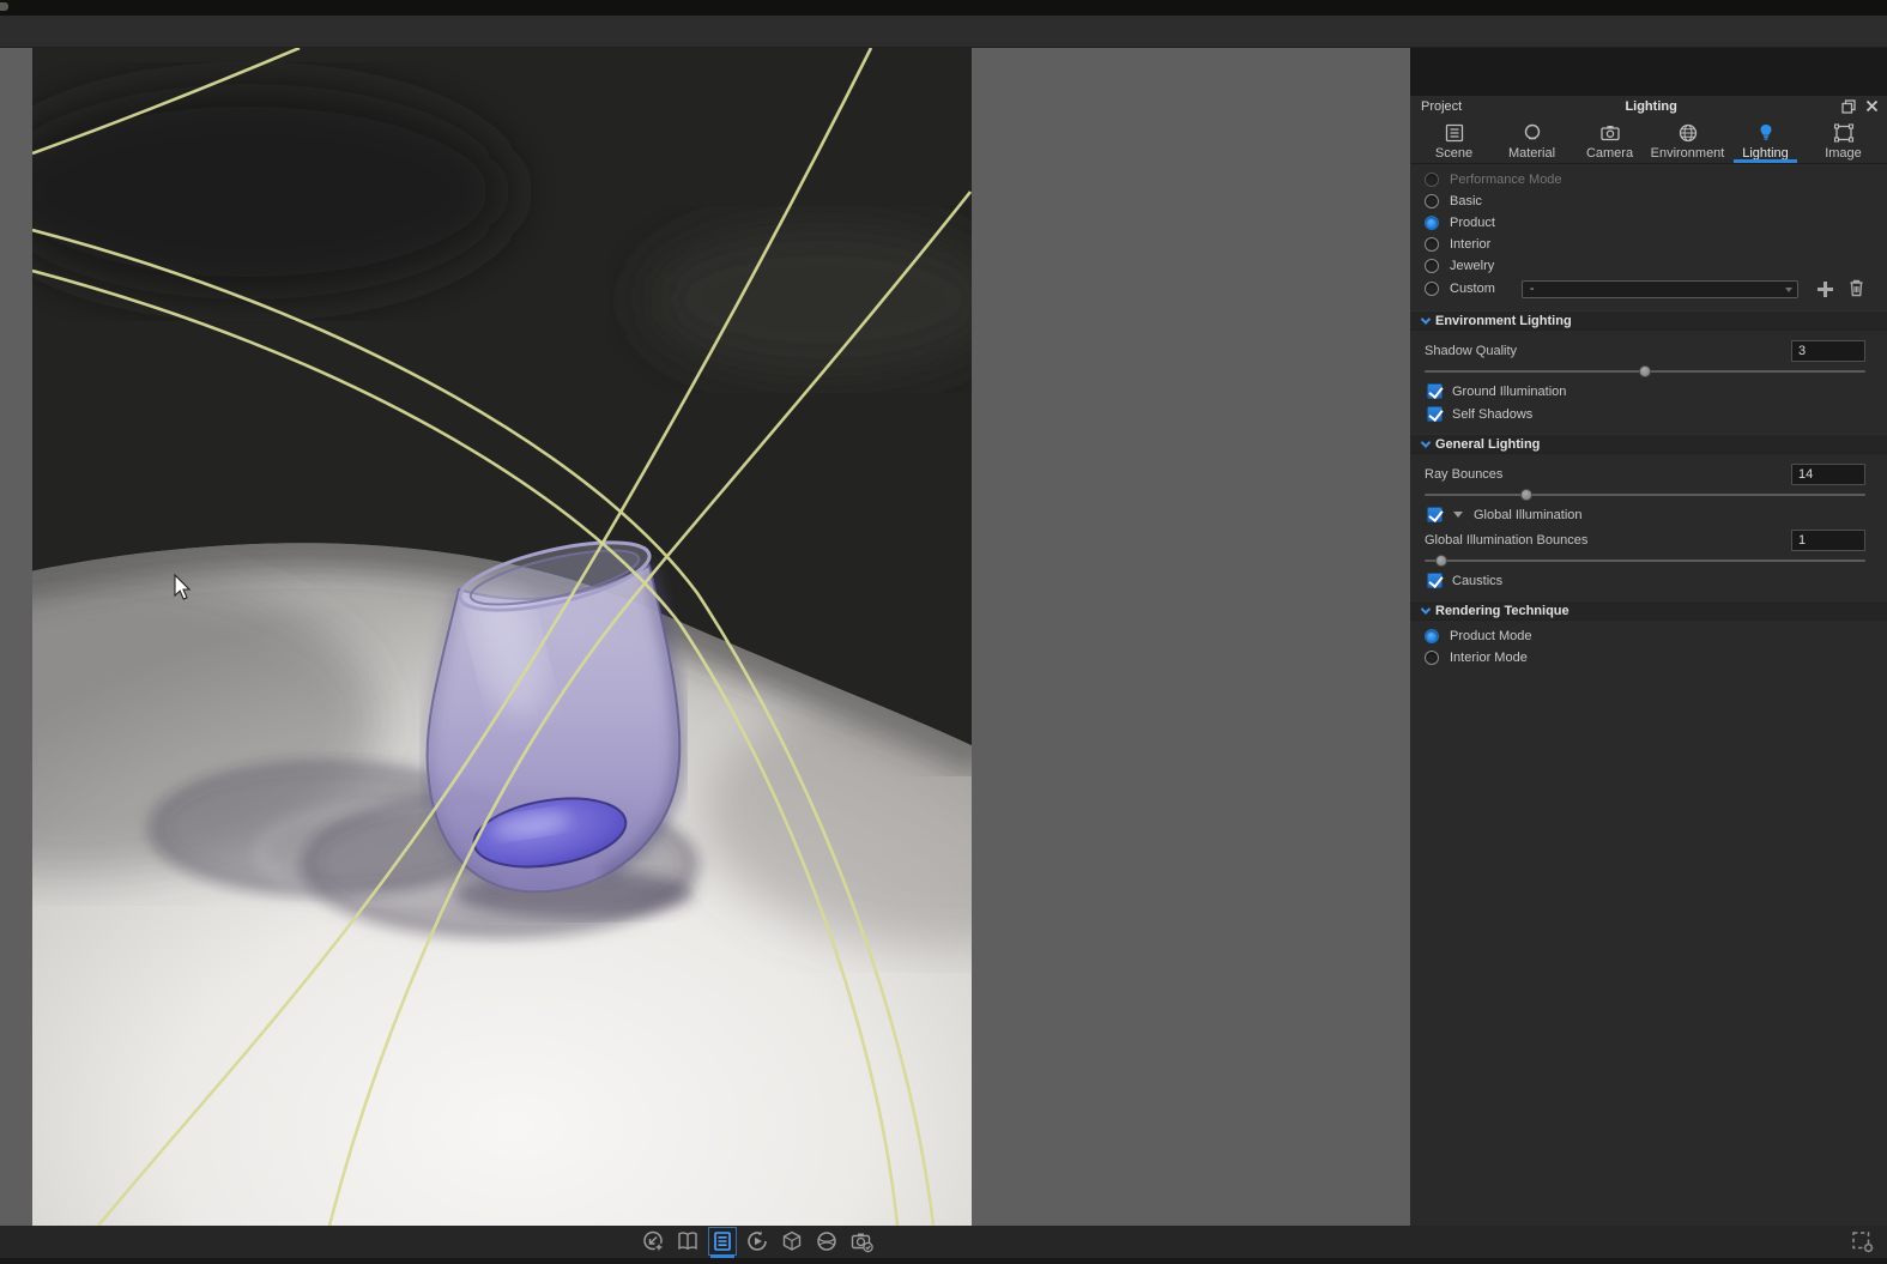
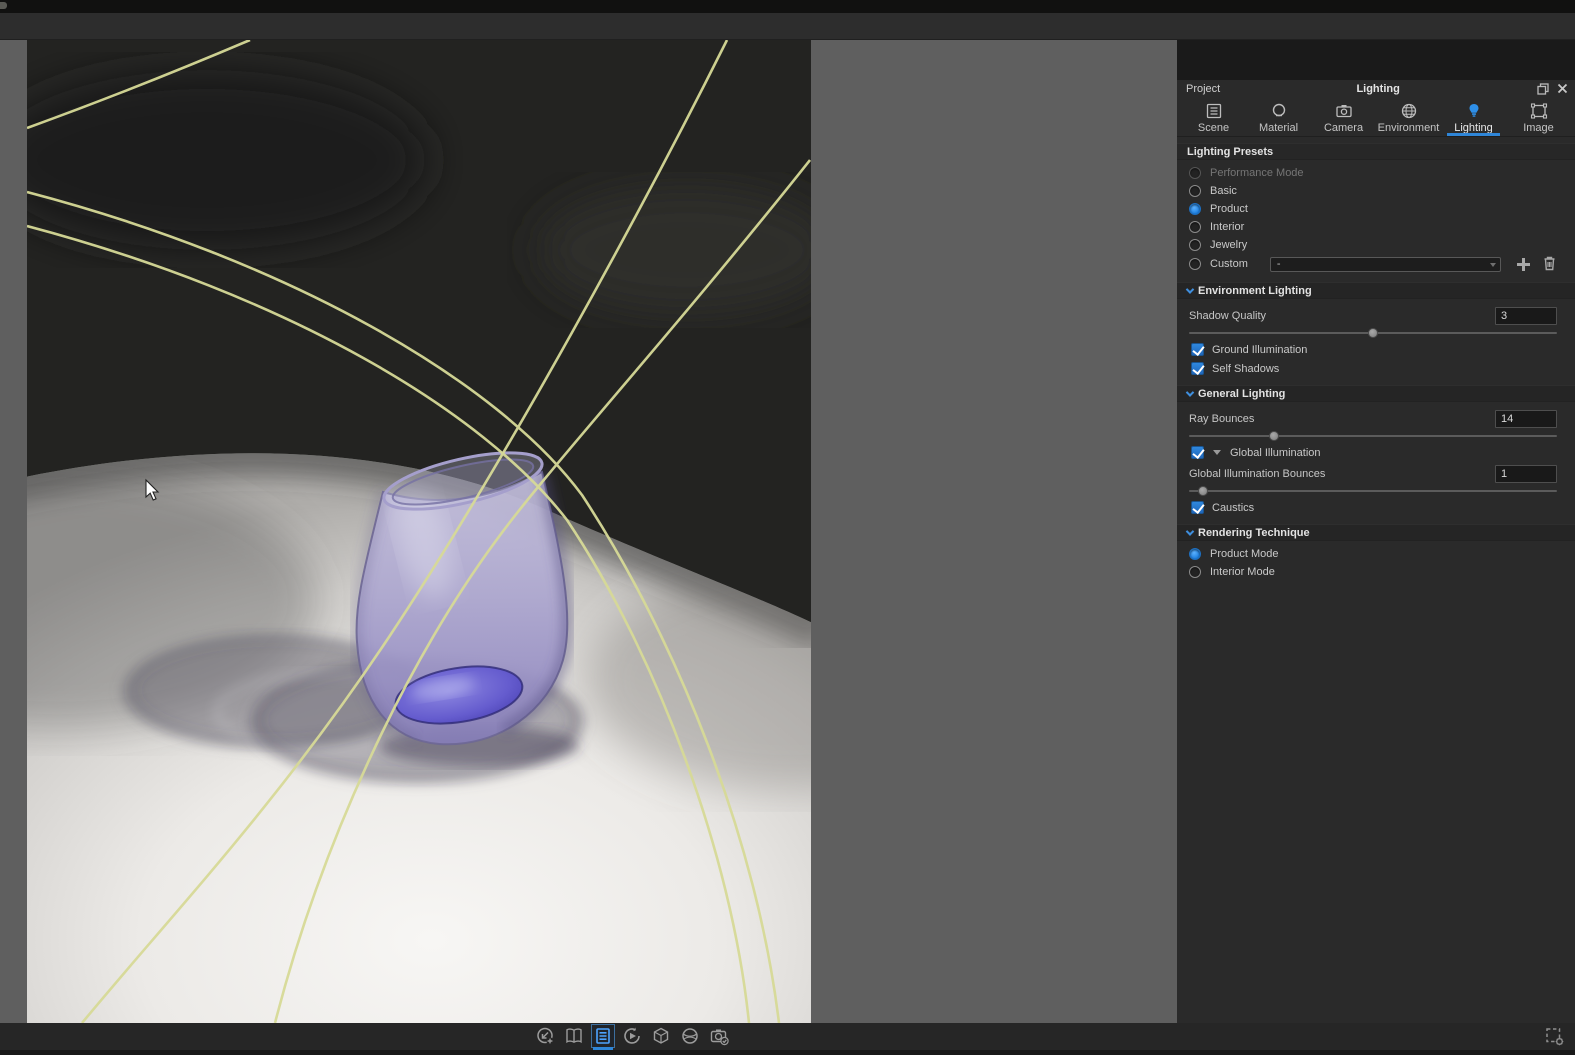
  Project
  Lighting
  Scene
  Material
  Camera
  Environment
  Lighting
  Image
+ Lighting Presets
  Performance Mode
  Basic
  Product
  Interior
  Jewelry
  Custom
  -
  Environment Lighting
  Shadow Quality
  3
  Ground Illumination
  Self Shadows
  General Lighting
  Ray Bounces
  14
  Global Illumination
  Global Illumination Bounces
  1
  Caustics
  Rendering Technique
  Product Mode
  Interior Mode
